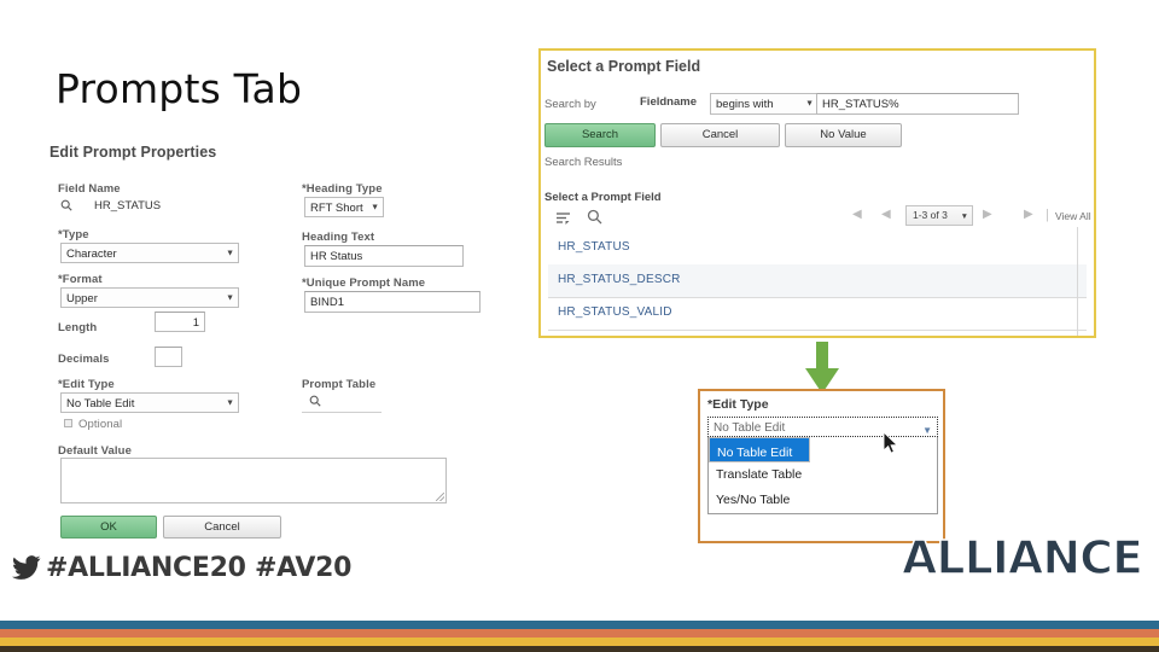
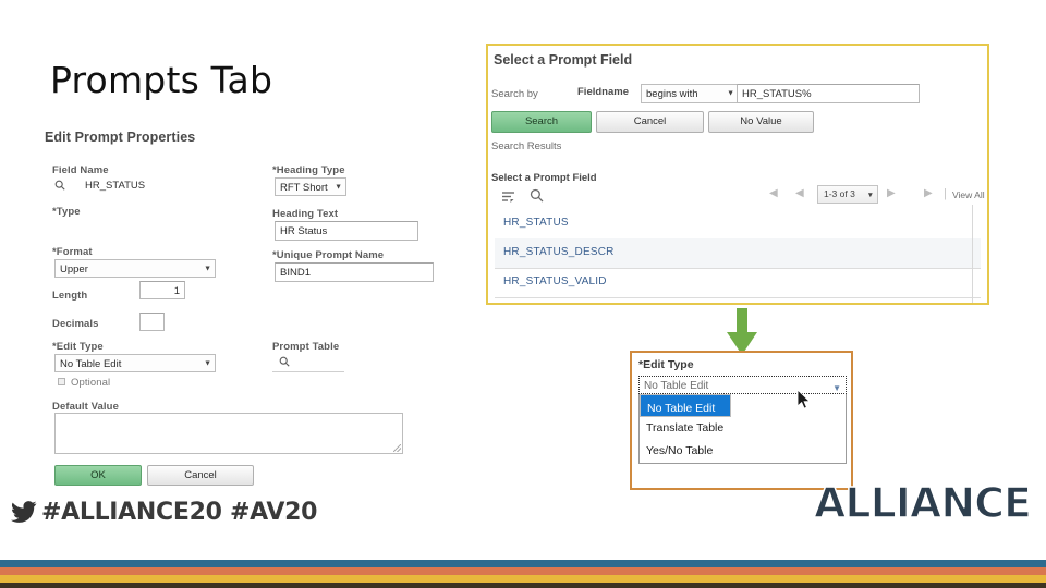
  Prompts Tab
  Edit Prompt Properties
  Field Name
  HR_STATUS
  *Type
- Character
  *Format
  Upper
  Length
  1
  Decimals
  *Edit Type
  No Table Edit
  Optional
  Prompt Table
  *Heading Type
  RFT Short
  Heading Text
  HR Status
  *Unique Prompt Name
  BIND1
  Default Value
  OK
  Cancel
  Select a Prompt Field
  Search by
  Fieldname
  begins with
  HR_STATUS%
  Search
  Cancel
  No Value
  Search Results
  Select a Prompt Field
  ◀
  ◀
  1-3 of 3
  ▶
  ▶
  |
  View All
  HR_STATUS
  HR_STATUS_DESCR
  HR_STATUS_VALID
  *Edit Type
  No Table Edit
  ▼
  No Table Edit
  Translate Table
  Yes/No Table
  #ALLIANCE20 #AV20
  ALLIANCE
